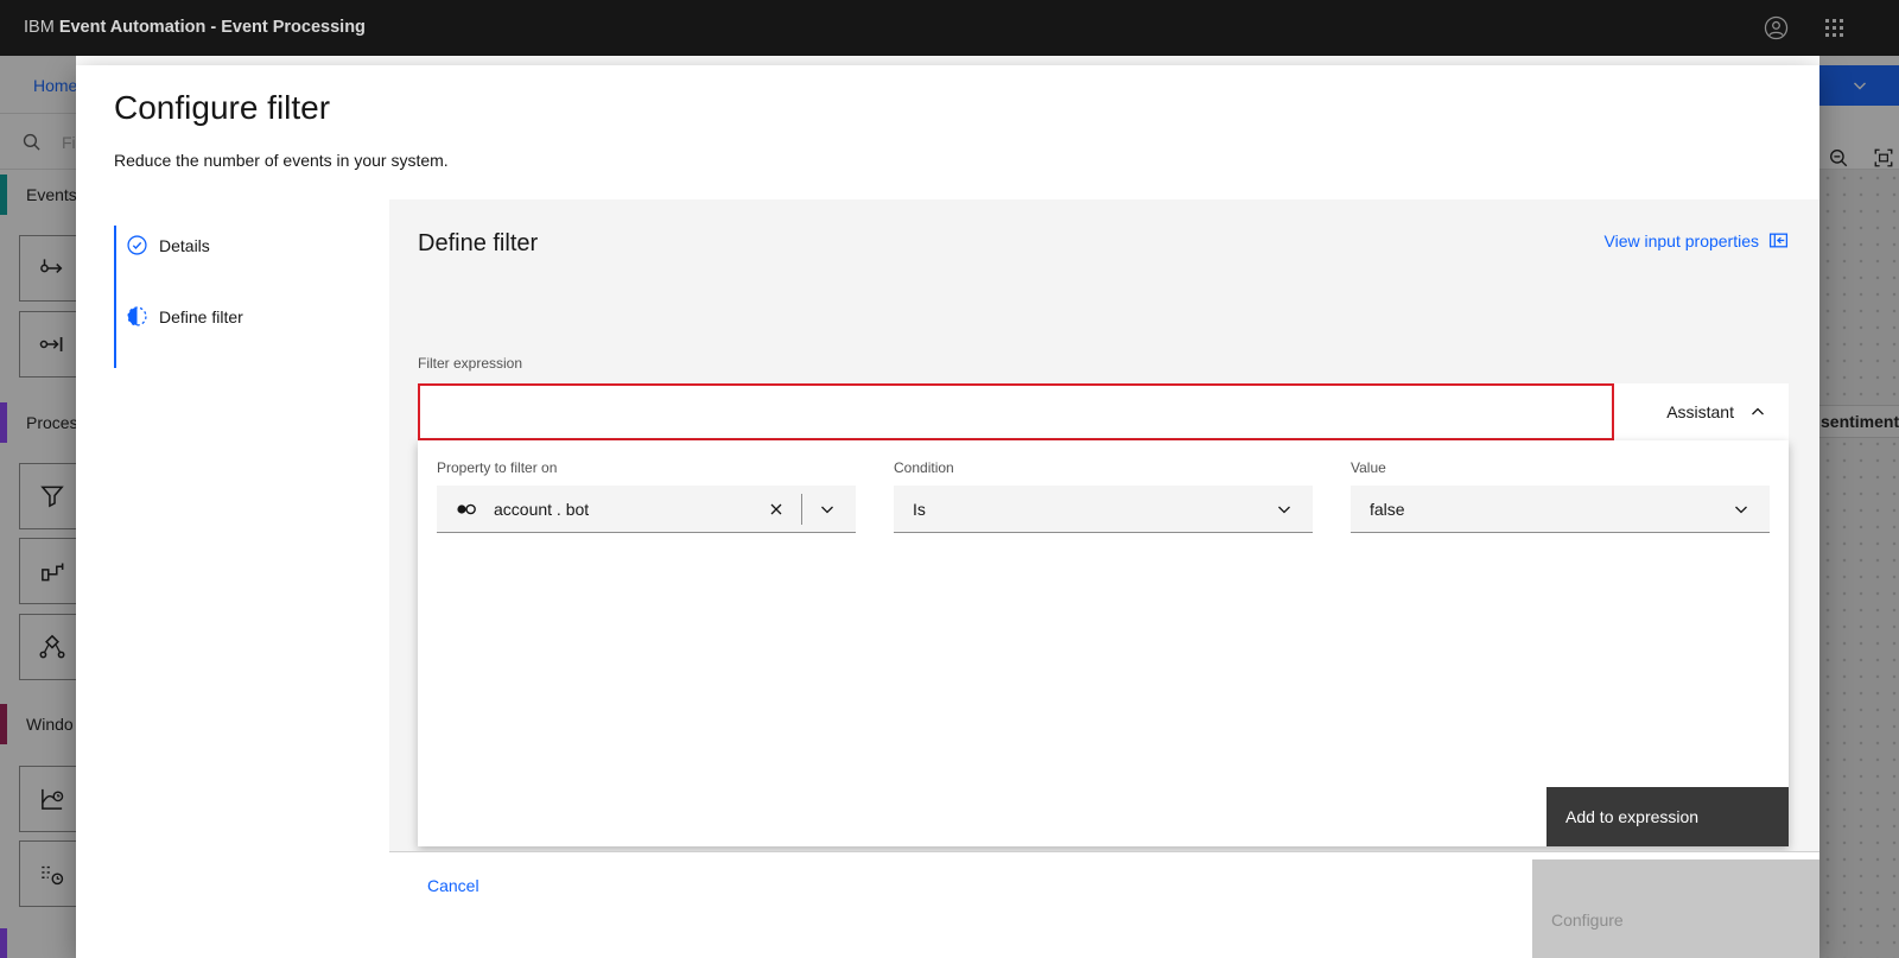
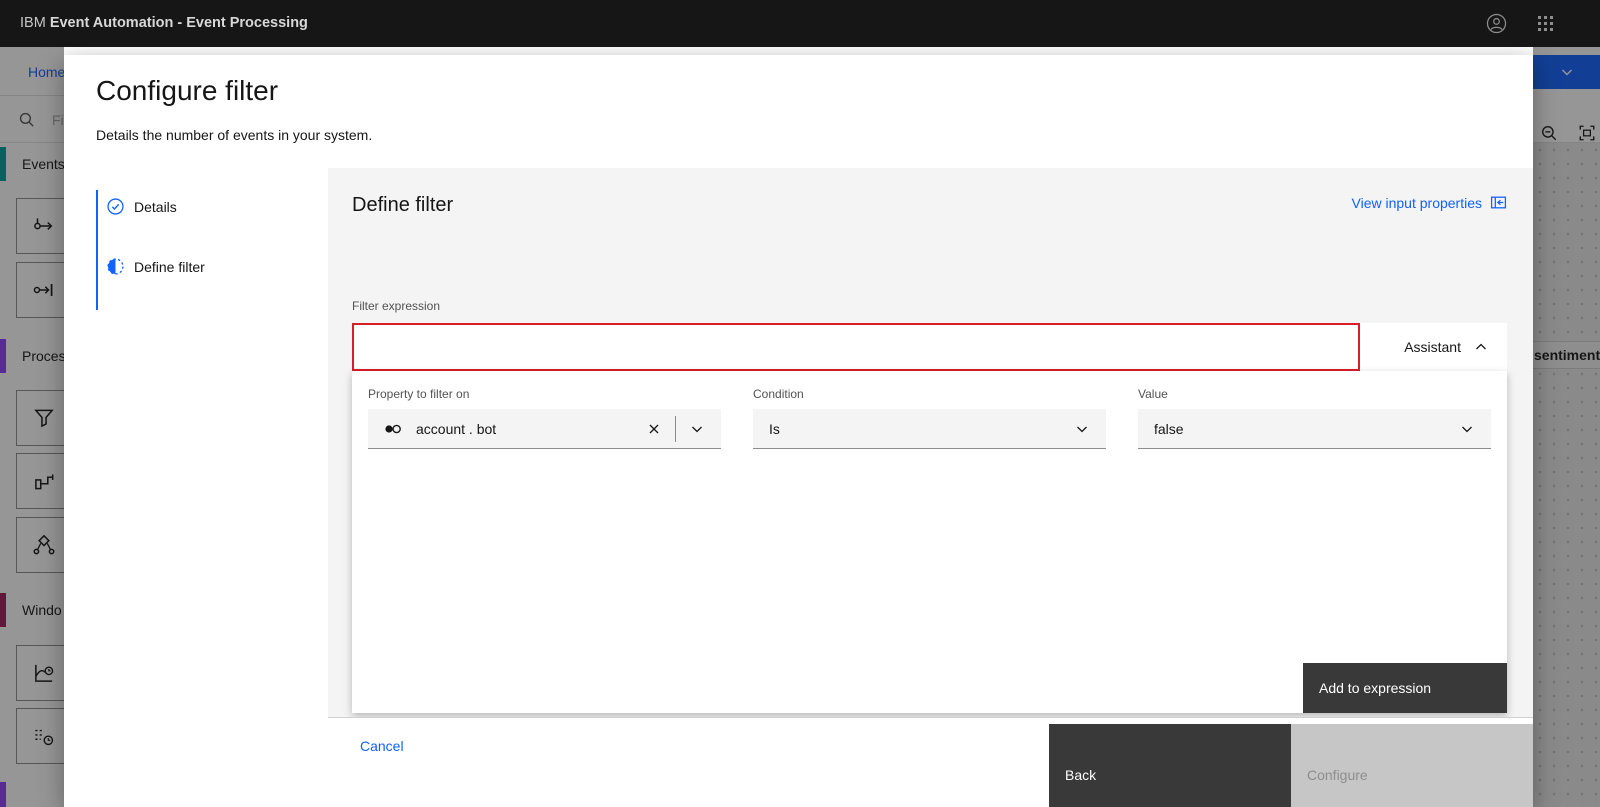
  Home
  Fi
  Events
  Proces
  Windo
  sentiment
  IBM Event Automation - Event Processing
  Configure filter
- Reduce the number of events in your system.
+ Details the number of events in your system.
  Details
  Define filter
  Define filter
  View input properties
  Filter expression
  Assistant
  Property to filter on
  account . bot
  Condition
  Is
  Value
  false
  Add to expression
  Cancel
+ Back
  Configure
